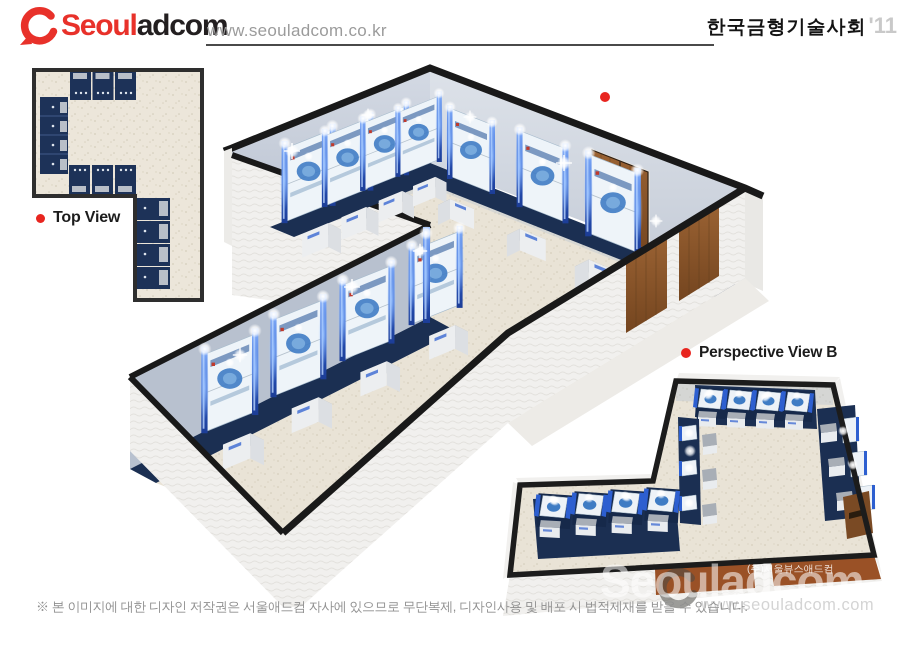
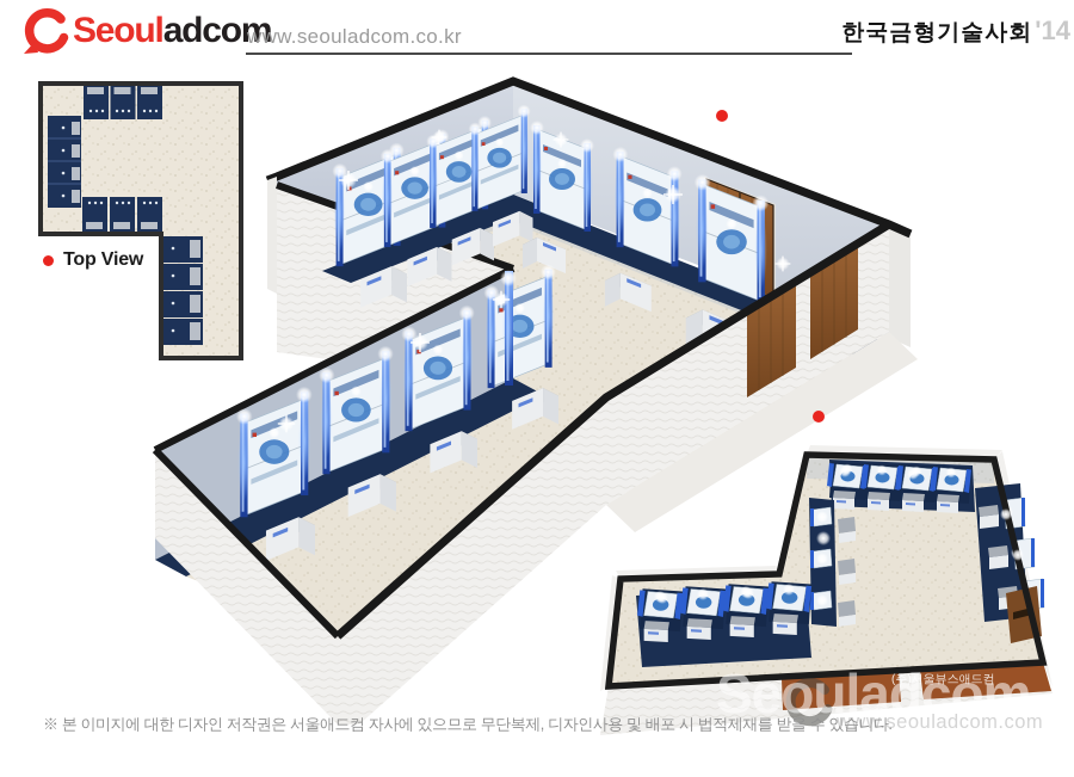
  Seouladcom
  www.seouladcom.co.kr
- 한국금형기술사회'11
+ 한국금형기술사회'14
  Top View
- Perspective View B
  Seouladcom
  (주)서울뷰스애드컴
  www.seouladcom.com
  ※ 본 이미지에 대한 디자인 저작권은 서울애드컴 자사에 있으므로 무단복제, 디자인사용 및 배포 시 법적제재를 받을 수 있습니다.
